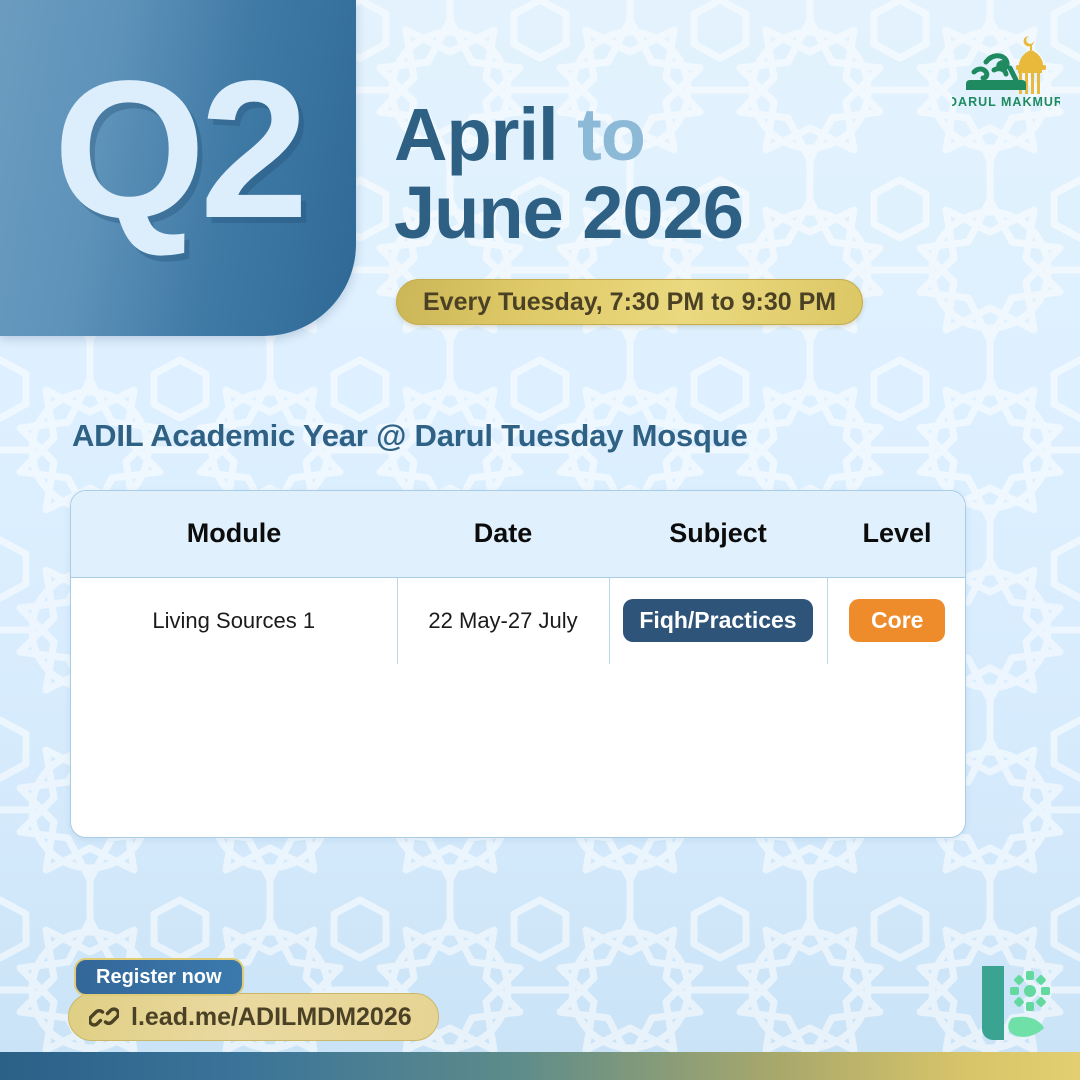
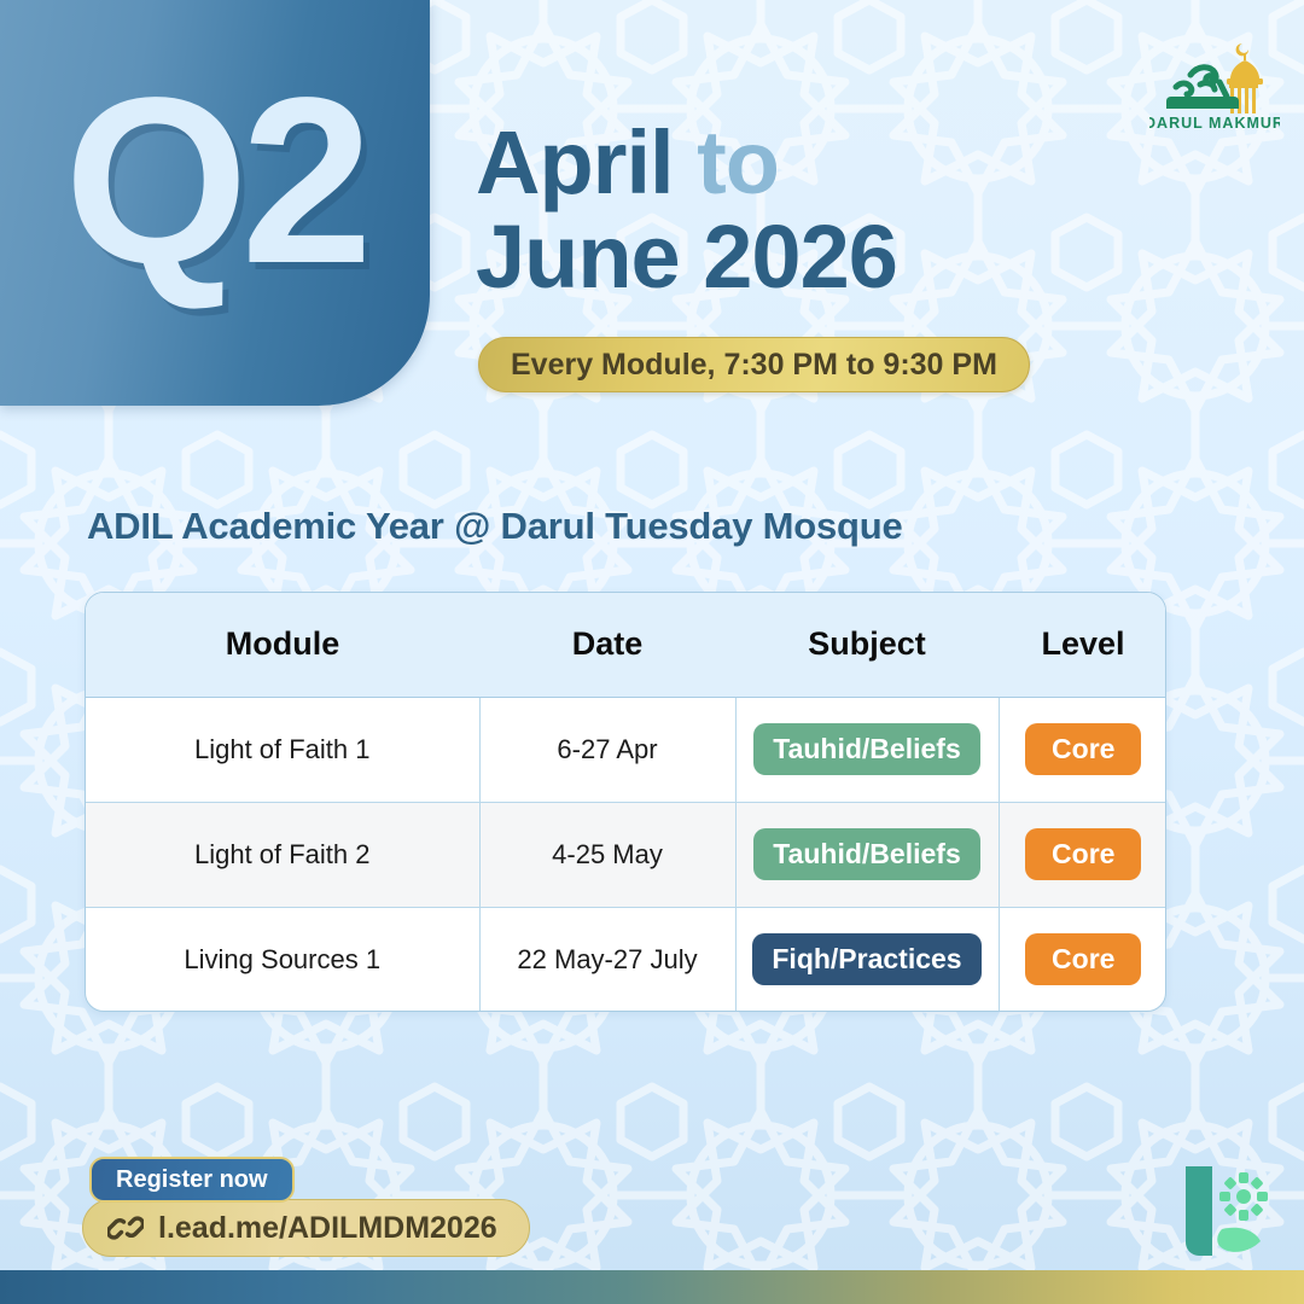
  Q2
  DARUL MAKMUR
  April to
  June 2026
- Every Tuesday, 7:30 PM to 9:30 PM
+ Every Module, 7:30 PM to 9:30 PM
  ADIL Academic Year @ Darul Tuesday Mosque
  Module	Date	Subject	Level
+ Light of Faith 1	6-27 Apr	Tauhid/Beliefs	Core
+ Light of Faith 2	4-25 May	Tauhid/Beliefs	Core
  Living Sources 1	22 May-27 July	Fiqh/Practices	Core
  l.ead.me/ADILMDM2026
  Register now
